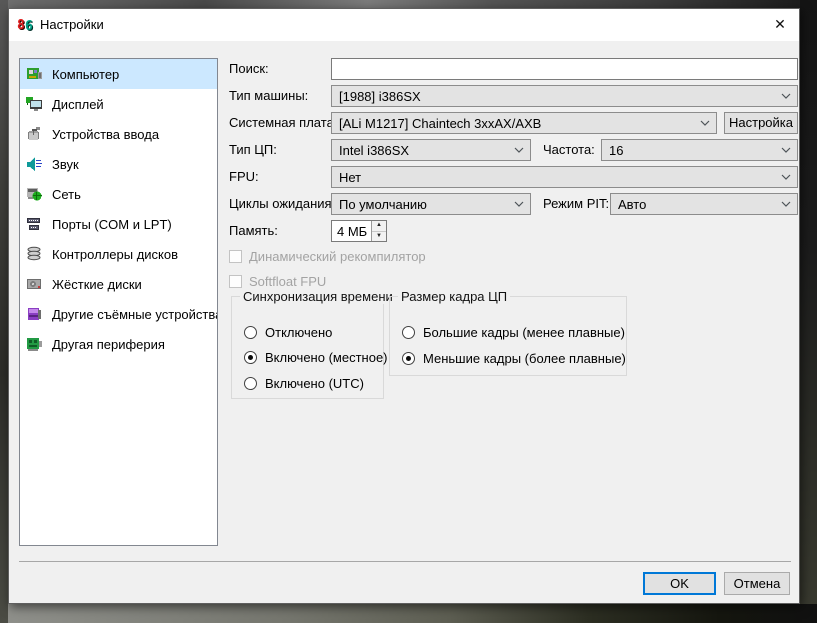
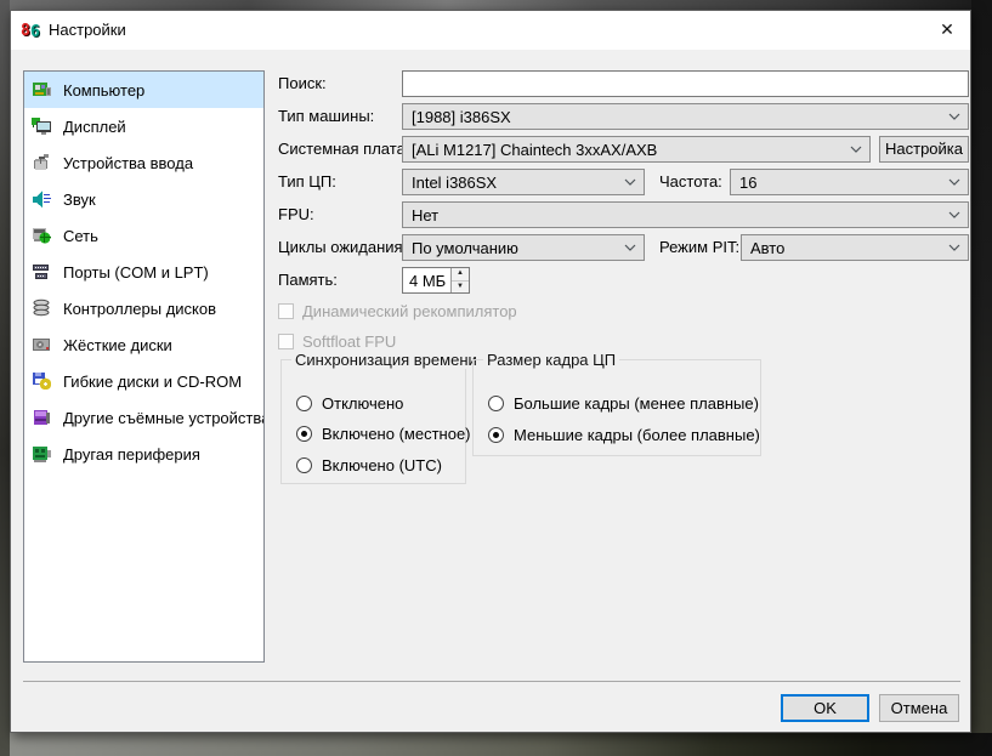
  8
  6
  Настройки
  ✕
  Компьютер
  Дисплей
  Устройства ввода
  Звук
  Сеть
  Порты (COM и LPT)
  Контроллеры дисков
  Жёсткие диски
+ Гибкие диски и CD-ROM
  Другие съёмные устройств
  Другая периферия
  Поиск:
  Тип машины:
  Системная плат
  Тип ЦП:
  Частота:
  FPU:
  Циклы ожидания
  Режим PIT:
  Память:
  [1988] i386SX
  [ALi M1217] Chaintech 3xxAX/AXB
  Настройка
  Intel i386SX
  16
  Нет
  По умолчанию
  Авто
  4 МБ
  Динамический рекомпилятор
  Softfloat FPU
  Синхронизация времени
  Отключено
  Включено (местное)
  Включено (UTC)
  Размер кадра ЦП
  Большие кадры (менее плавные)
  Меньшие кадры (более плавные)
  OK
  Отмена
